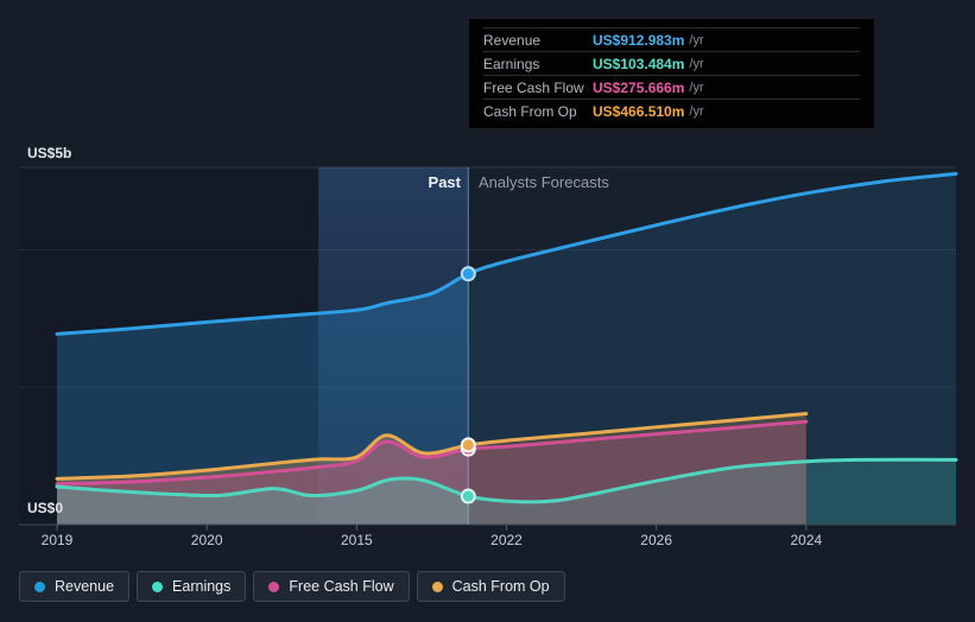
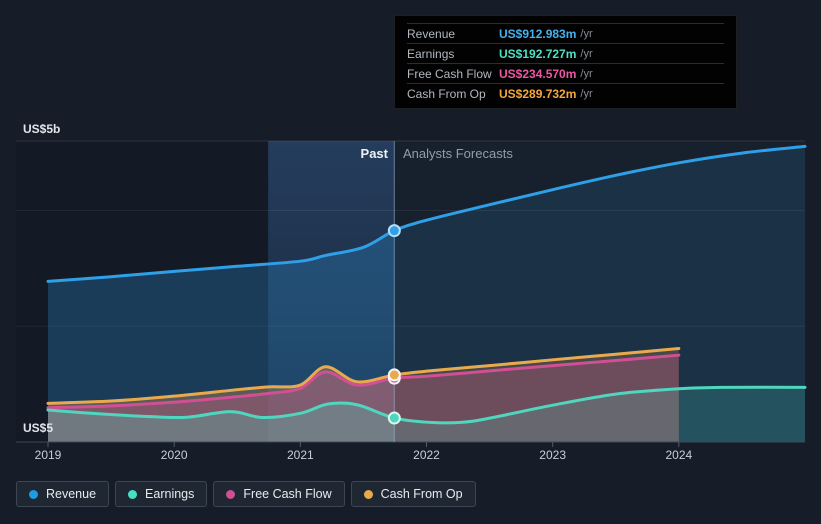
  US$5b
- US$0
+ US$5
  Past
  Analysts Forecasts
  2019
  2020
- 2015
+ 2021
  2022
- 2026
+ 2023
  2024
  Revenue
  US$912.983m
  /yr
  Earnings
- US$103.484m
+ US$192.727m
  /yr
  Free Cash Flow
- US$275.666m
+ US$234.570m
  /yr
  Cash From Op
- US$466.510m
+ US$289.732m
  /yr
  Revenue
  Earnings
  Free Cash Flow
  Cash From Op
